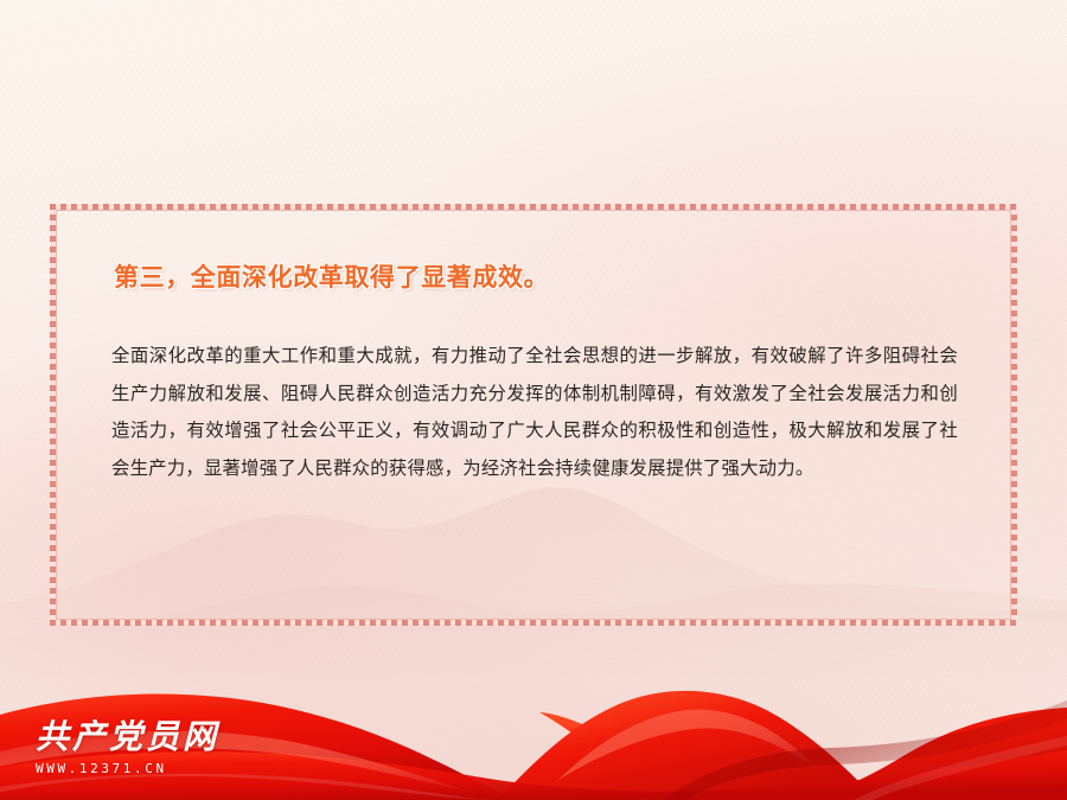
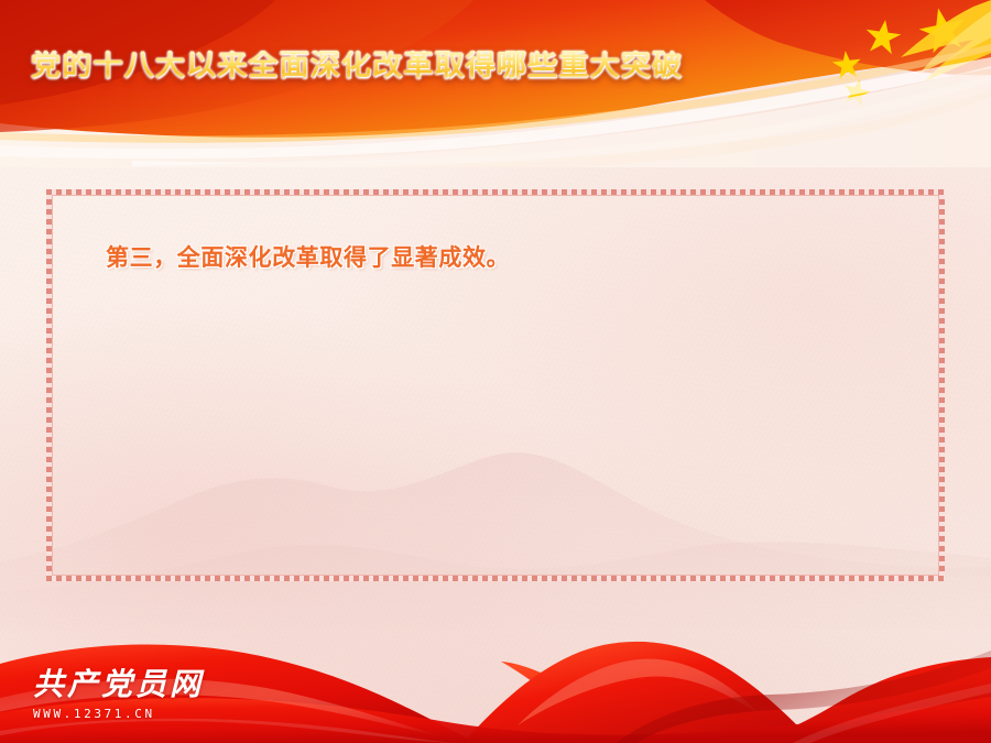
+ 党的十八大以来全面深化改革取得哪些重大突破
  第三，全面深化改革取得了显著成效。
- 全面深化改革的重大工作和重大成就，有力推动了全社会思想的进一步解放，有效破解了许多阻碍社会生产力解放和发展、阻碍人民群众创造活力充分发挥的体制机制障碍，有效激发了全社会发展活力和创造活力，有效增强了社会公平正义，有效调动了广大人民群众的积极性和创造性，极大解放和发展了社会生产力，显著增强了人民群众的获得感，为经济社会持续健康发展提供了强大动力。
  共产党员网
  WWW.12371.CN
